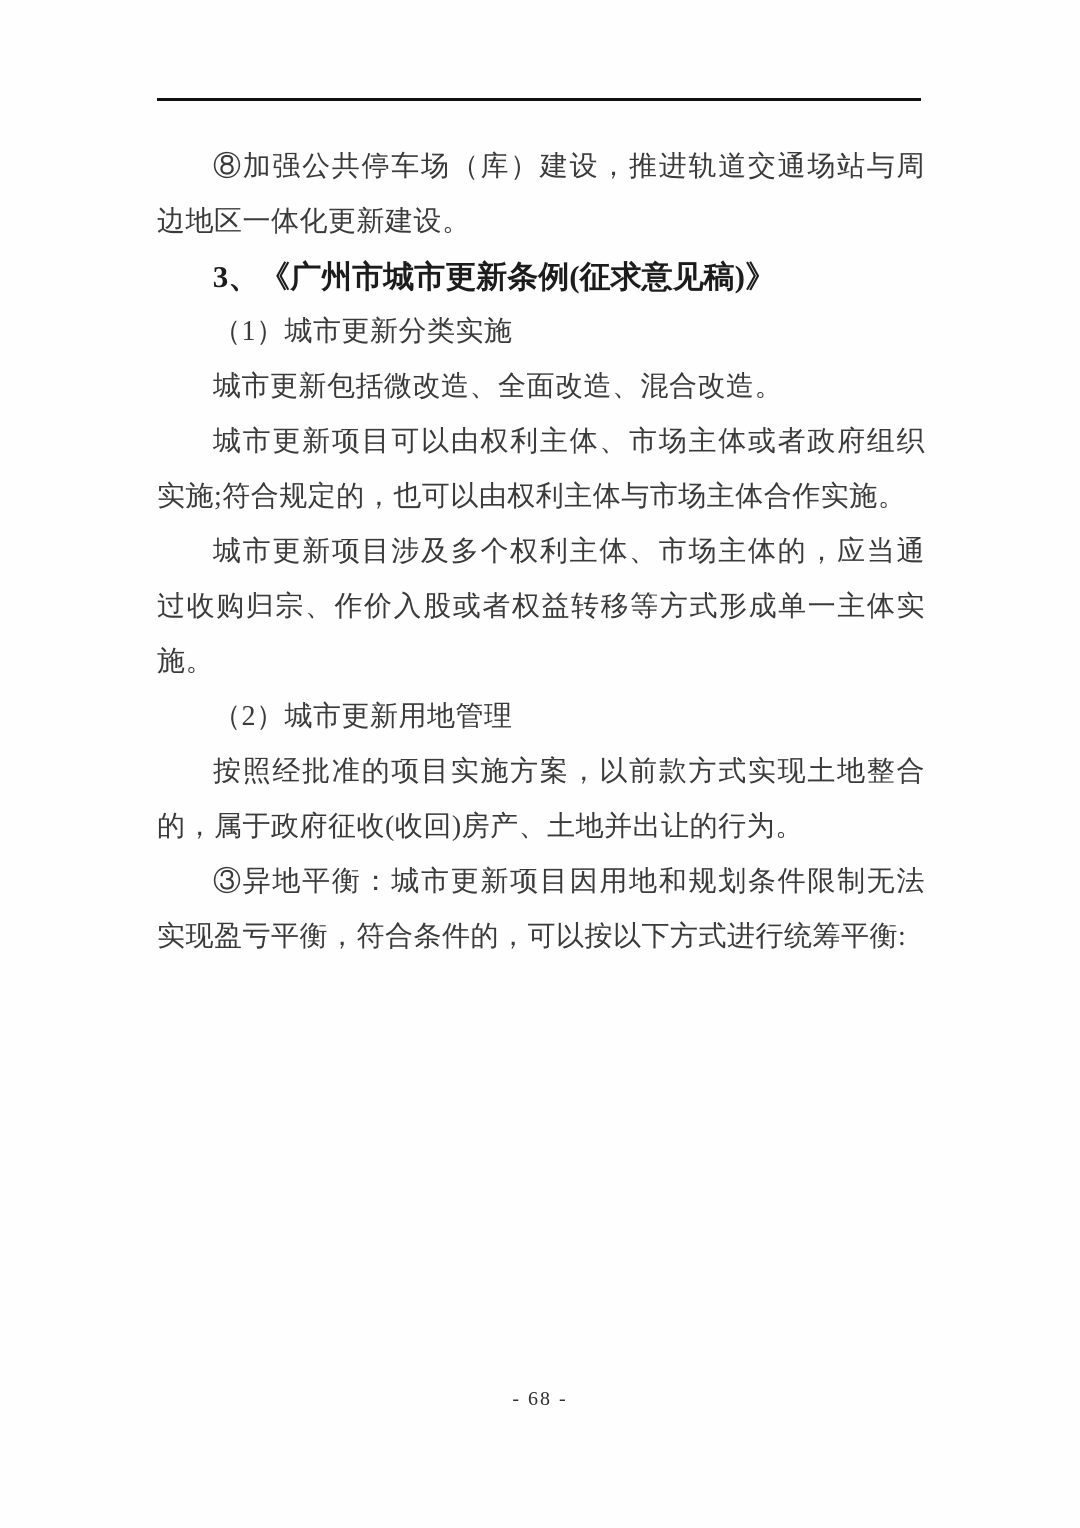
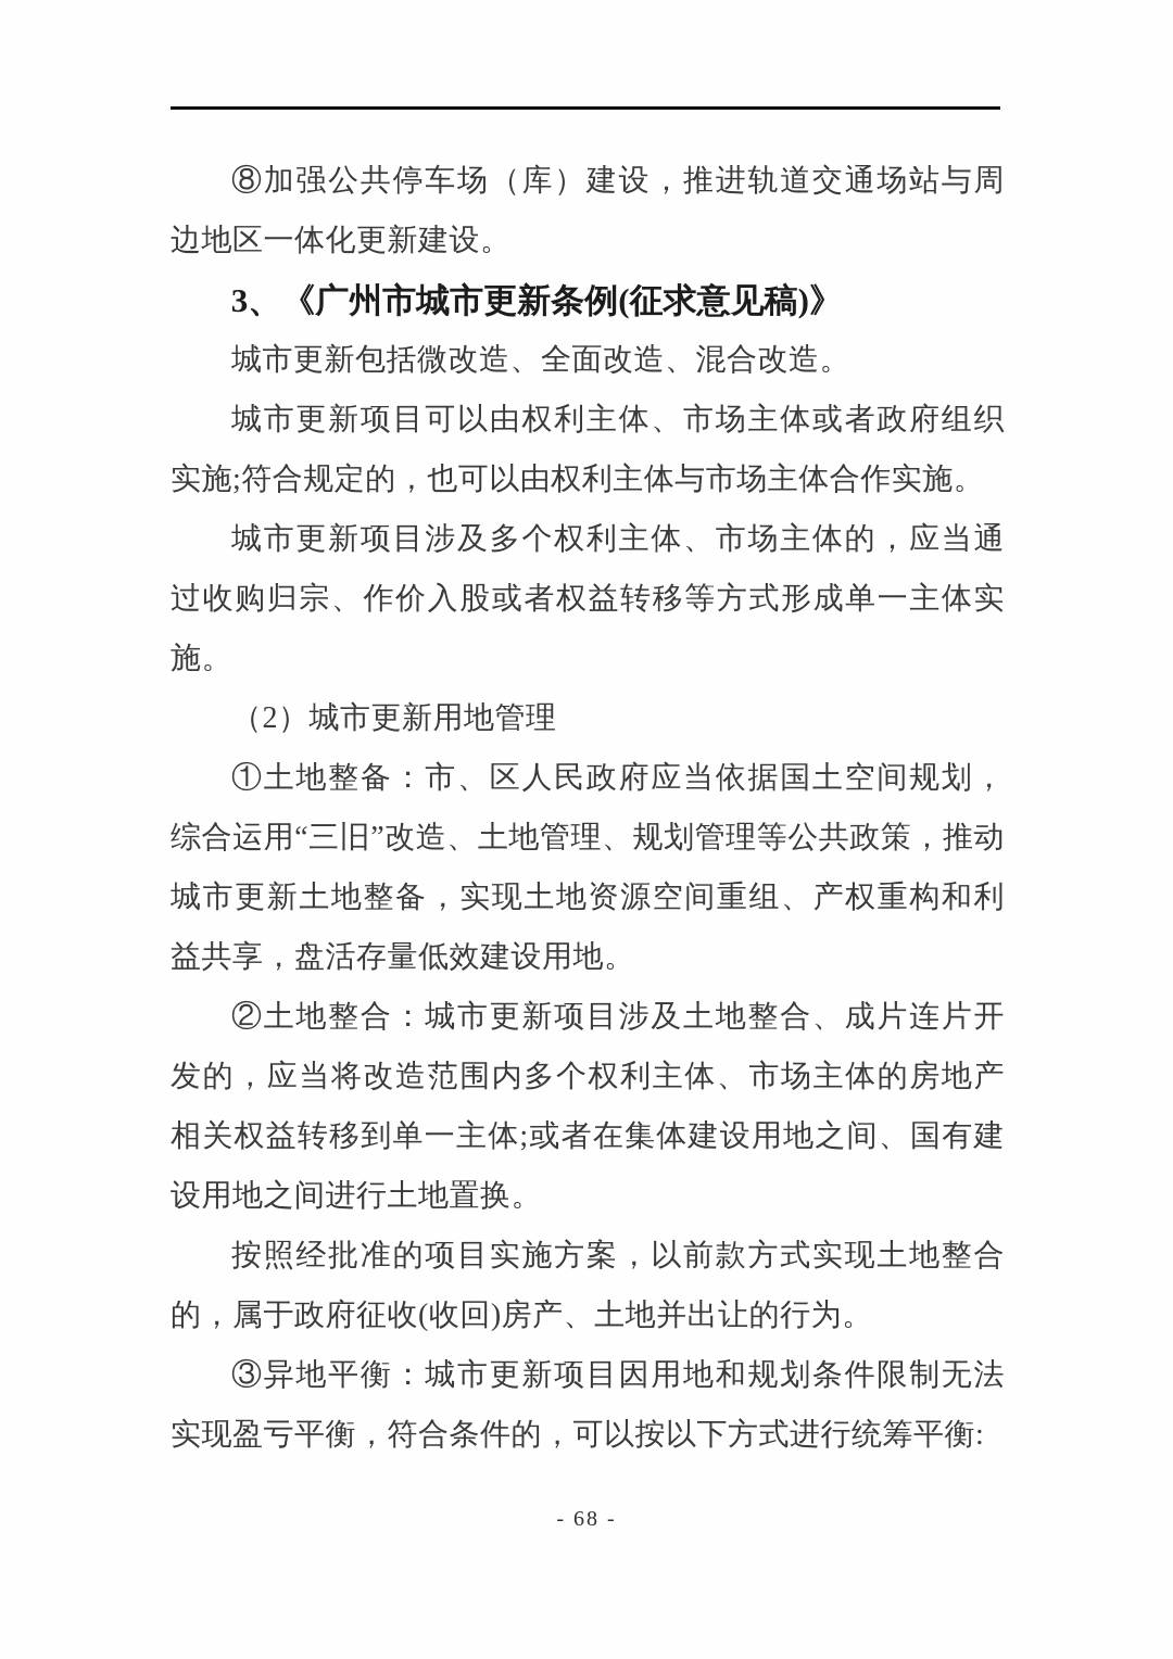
  ⑧加强公共停车场（库）建设，推进轨道交通场站与周边地区一体化更新建设。
  3、《广州市城市更新条例(征求意见稿)》
- （1）城市更新分类实施
  城市更新包括微改造、全面改造、混合改造。
  城市更新项目可以由权利主体、市场主体或者政府组织实施;符合规定的，也可以由权利主体与市场主体合作实施。
  城市更新项目涉及多个权利主体、市场主体的，应当通过收购归宗、作价入股或者权益转移等方式形成单一主体实施。
  （2）城市更新用地管理
+ ①土地整备：市、区人民政府应当依据国土空间规划，综合运用“三旧”改造、土地管理、规划管理等公共政策，推动城市更新土地整备，实现土地资源空间重组、产权重构和利益共享，盘活存量低效建设用地。
+ ②土地整合：城市更新项目涉及土地整合、成片连片开发的，应当将改造范围内多个权利主体、市场主体的房地产相关权益转移到单一主体;或者在集体建设用地之间、国有建设用地之间进行土地置换。
  按照经批准的项目实施方案，以前款方式实现土地整合的，属于政府征收(收回)房产、土地并出让的行为。
  ③异地平衡：城市更新项目因用地和规划条件限制无法实现盈亏平衡，符合条件的，可以按以下方式进行统筹平衡:
  - 68 -
